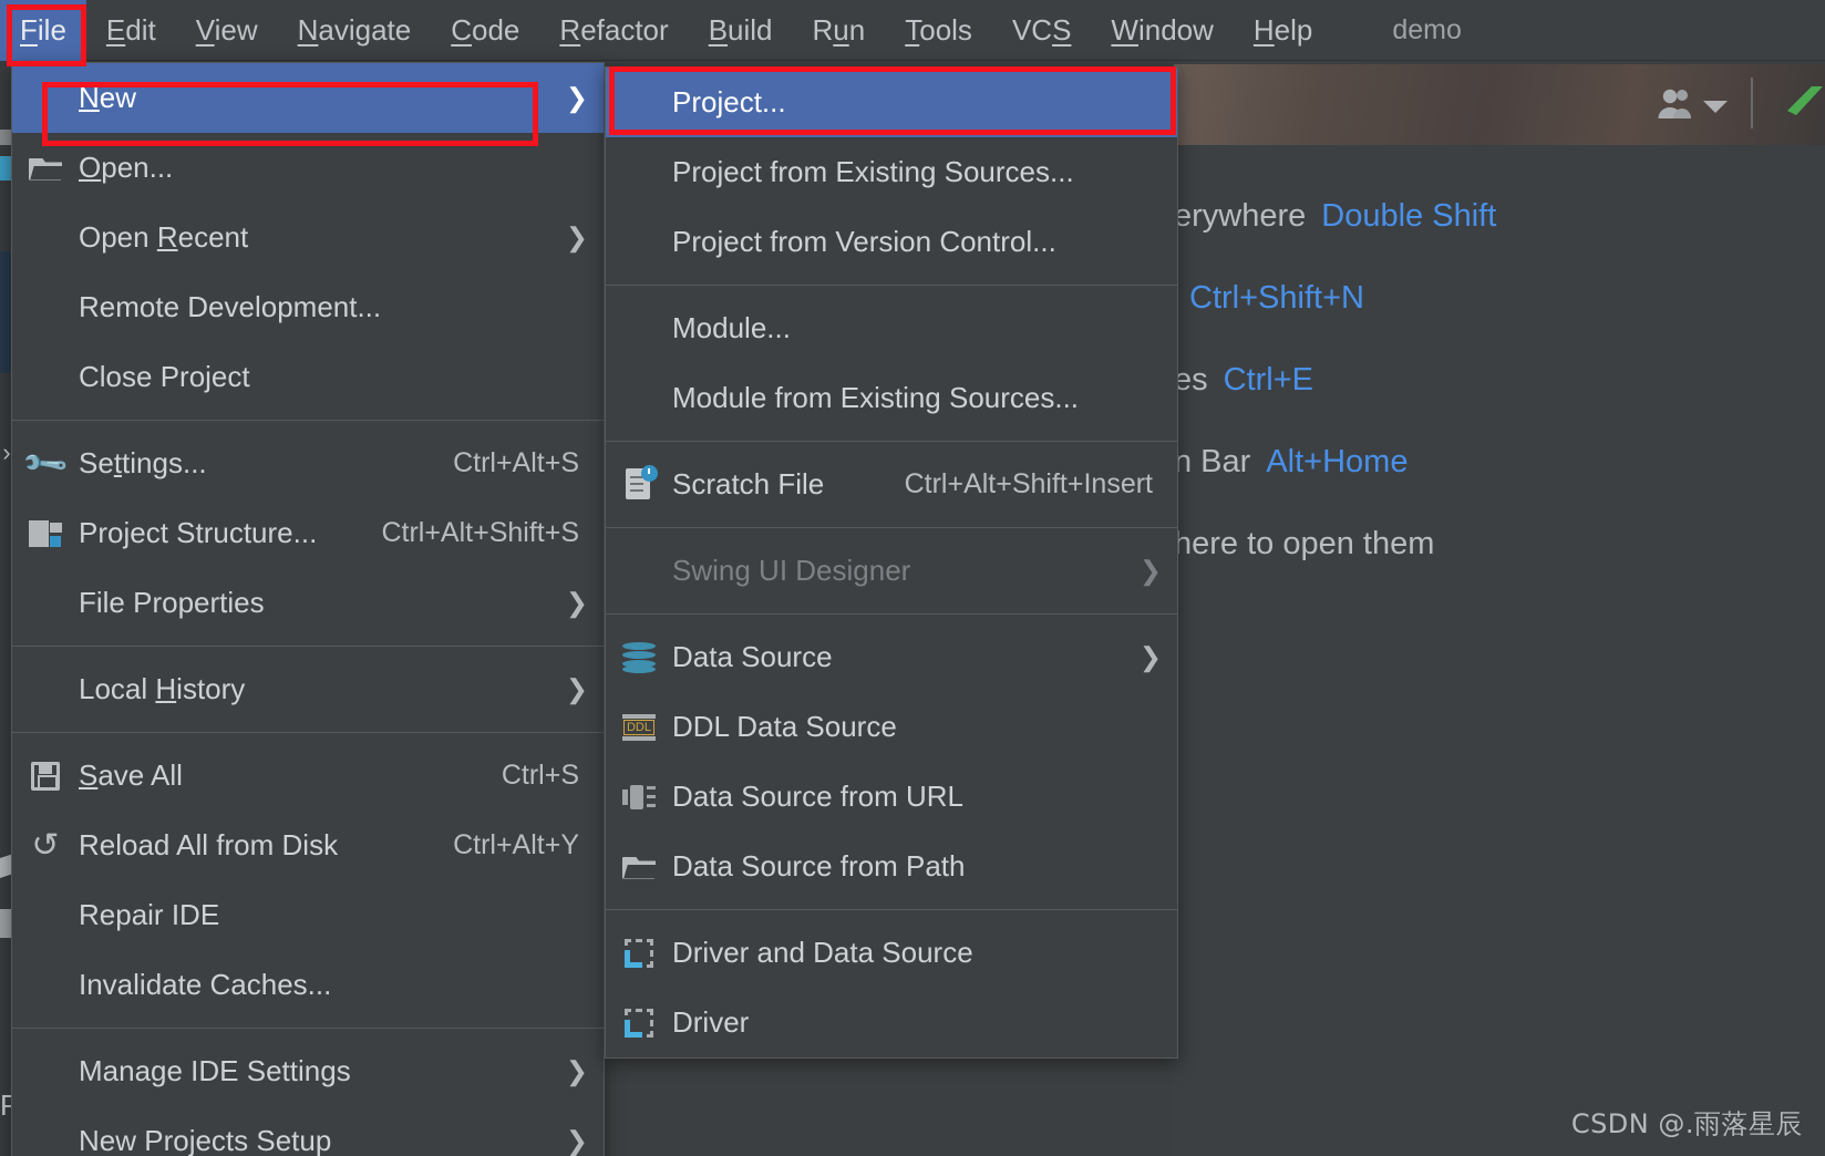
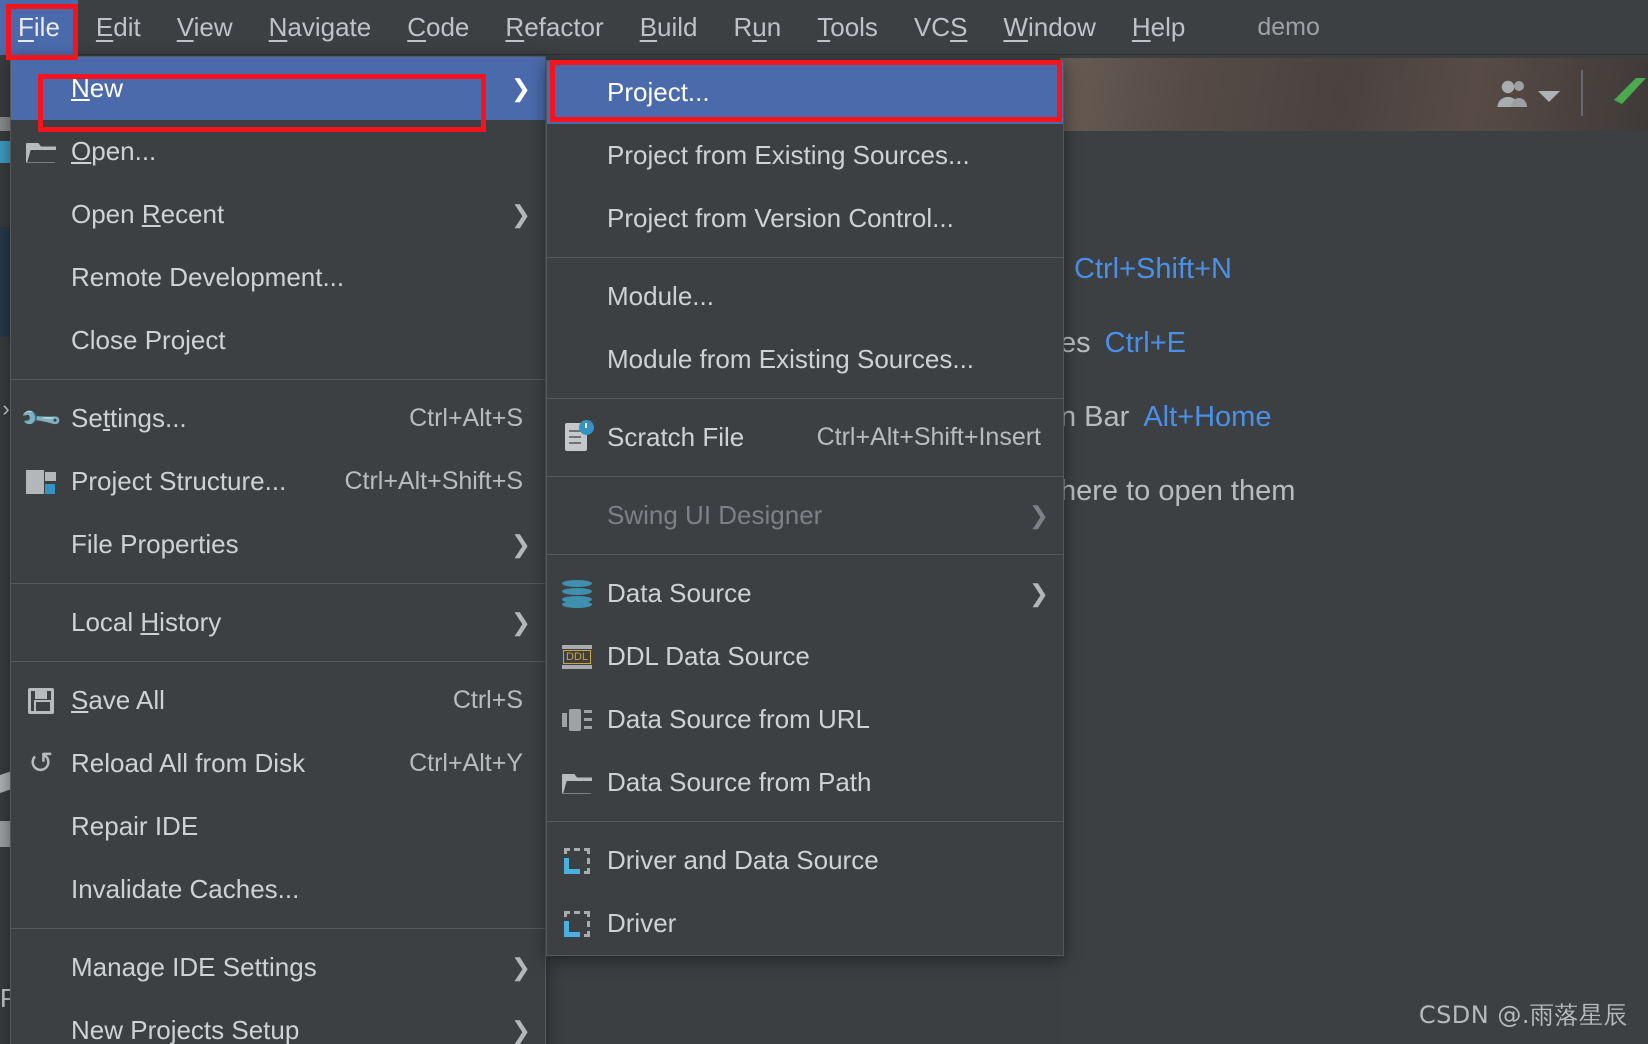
  ›
  P
  File
  Edit
  View
  Navigate
  Code
  Refactor
  Build
  Run
  Tools
  VCS
  Window
  Help
  demo
- erywhere Double Shift
  Ctrl+Shift+N
  es Ctrl+E
  n Bar Alt+Home
  here to open them
  New
  ❯
  Open...
  Open Recent
  ❯
  Remote Development...
  Close Project
  Settings...
  Ctrl+Alt+S
  Project Structure...
  Ctrl+Alt+Shift+S
  File Properties
  ❯
  Local History
  ❯
  Save All
  Ctrl+S
  ↺
  Reload All from Disk
  Ctrl+Alt+Y
  Repair IDE
  Invalidate Caches...
  Manage IDE Settings
  ❯
  New Projects Setup
  ❯
  Project...
  Project from Existing Sources...
  Project from Version Control...
  Module...
  Module from Existing Sources...
  Scratch File
  Ctrl+Alt+Shift+Insert
  Swing UI Designer
  ❯
  Data Source
  ❯
  DDL
  DDL Data Source
  Data Source from URL
  Data Source from Path
  Driver and Data Source
  Driver
  CSDN @.雨落星辰
